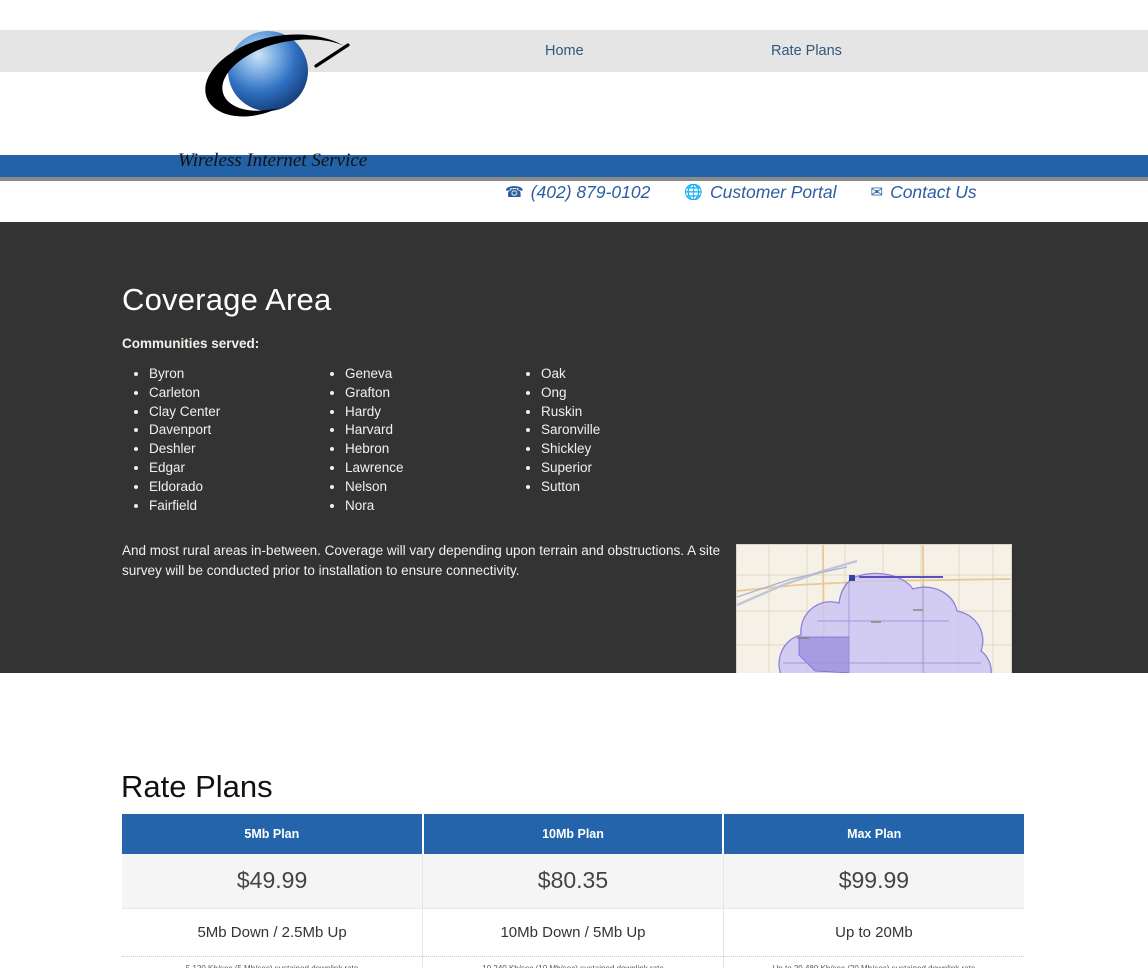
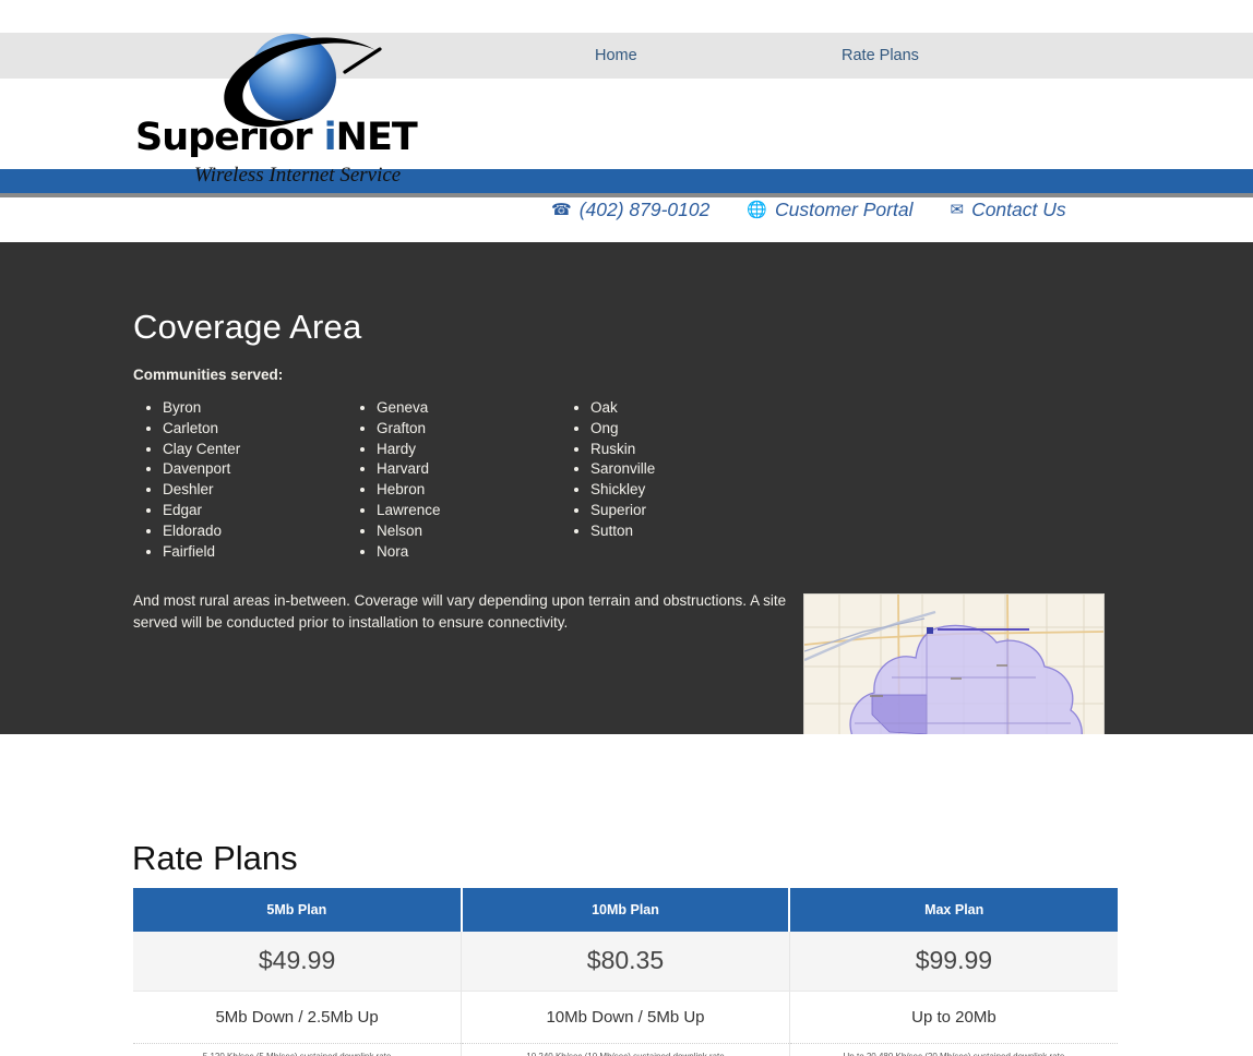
  Home
  Rate Plans
+ Superior iNET
  Wireless Internet Service
  ☎
  (402) 879-0102
  🌐
  Customer Portal
  ✉
  Contact Us
  Coverage Area
  Communities served:
  Byron
  Carleton
  Clay Center
  Davenport
  Deshler
  Edgar
  Eldorado
  Fairfield
  Geneva
  Grafton
  Hardy
  Harvard
  Hebron
  Lawrence
  Nelson
  Nora
  Oak
  Ong
  Ruskin
  Saronville
  Shickley
  Superior
  Sutton
- And most rural areas in-between. Coverage will vary depending upon terrain and obstructions. A site survey will be conducted prior to installation to ensure connectivity.
+ And most rural areas in-between. Coverage will vary depending upon terrain and obstructions. A site served will be conducted prior to installation to ensure connectivity.
  Rate Plans
  5Mb Plan	10Mb Plan	Max Plan
  $49.99	$80.35	$99.99
  5Mb Down / 2.5Mb Up	10Mb Down / 5Mb Up	Up to 20Mb
